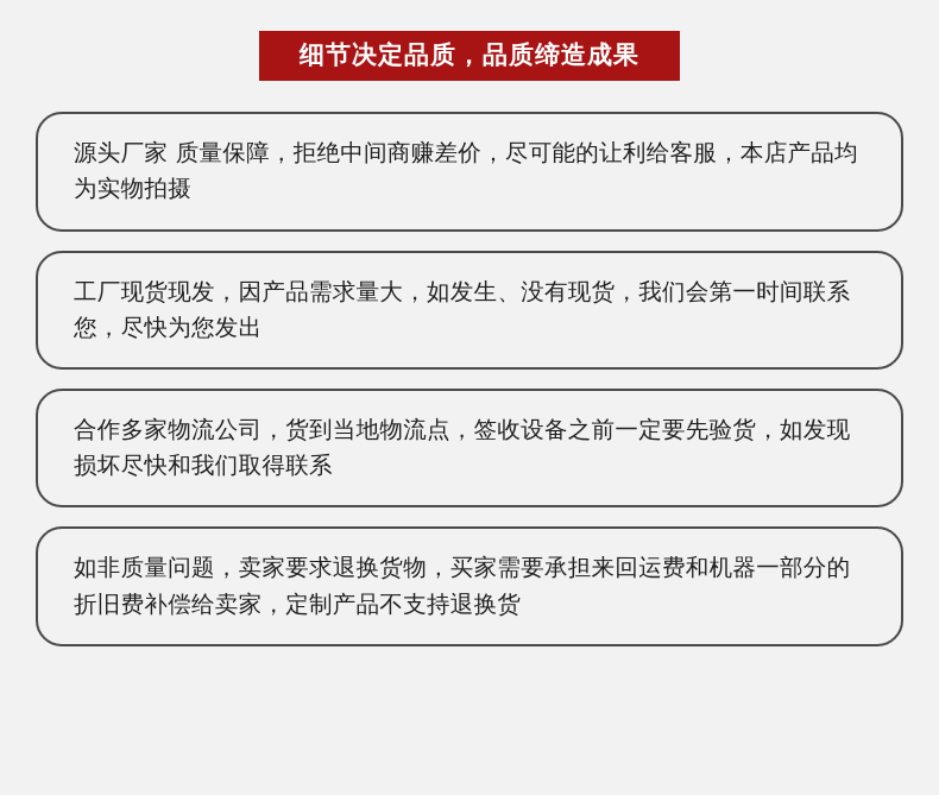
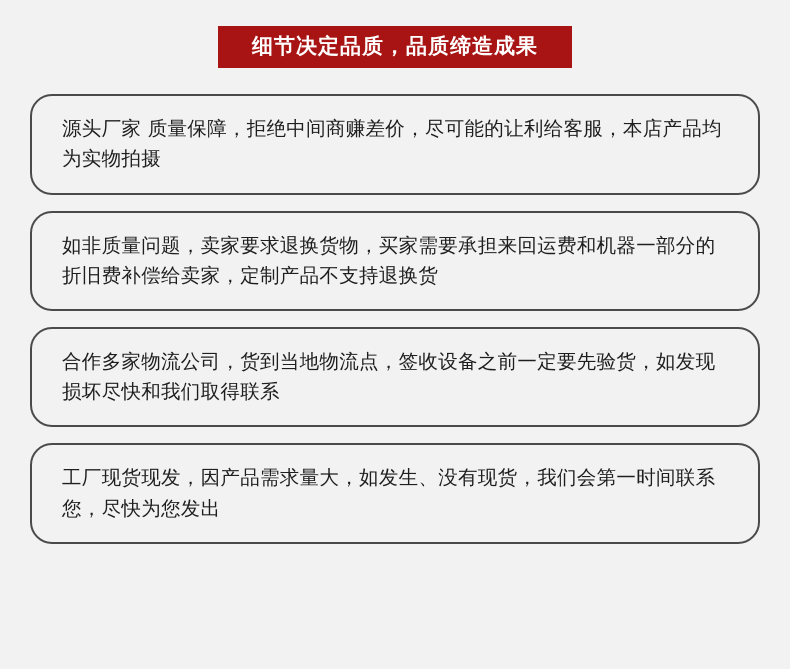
  细节决定品质，品质缔造成果
  源头厂家 质量保障，拒绝中间商赚差价，尽可能的让利给客服，本店产品均为实物拍摄
- 工厂现货现发，因产品需求量大，如发生、没有现货，我们会第一时间联系您，尽快为您发出
+ 如非质量问题，卖家要求退换货物，买家需要承担来回运费和机器一部分的折旧费补偿给卖家，定制产品不支持退换货
  合作多家物流公司，货到当地物流点，签收设备之前一定要先验货，如发现损坏尽快和我们取得联系
- 如非质量问题，卖家要求退换货物，买家需要承担来回运费和机器一部分的折旧费补偿给卖家，定制产品不支持退换货
+ 工厂现货现发，因产品需求量大，如发生、没有现货，我们会第一时间联系您，尽快为您发出
